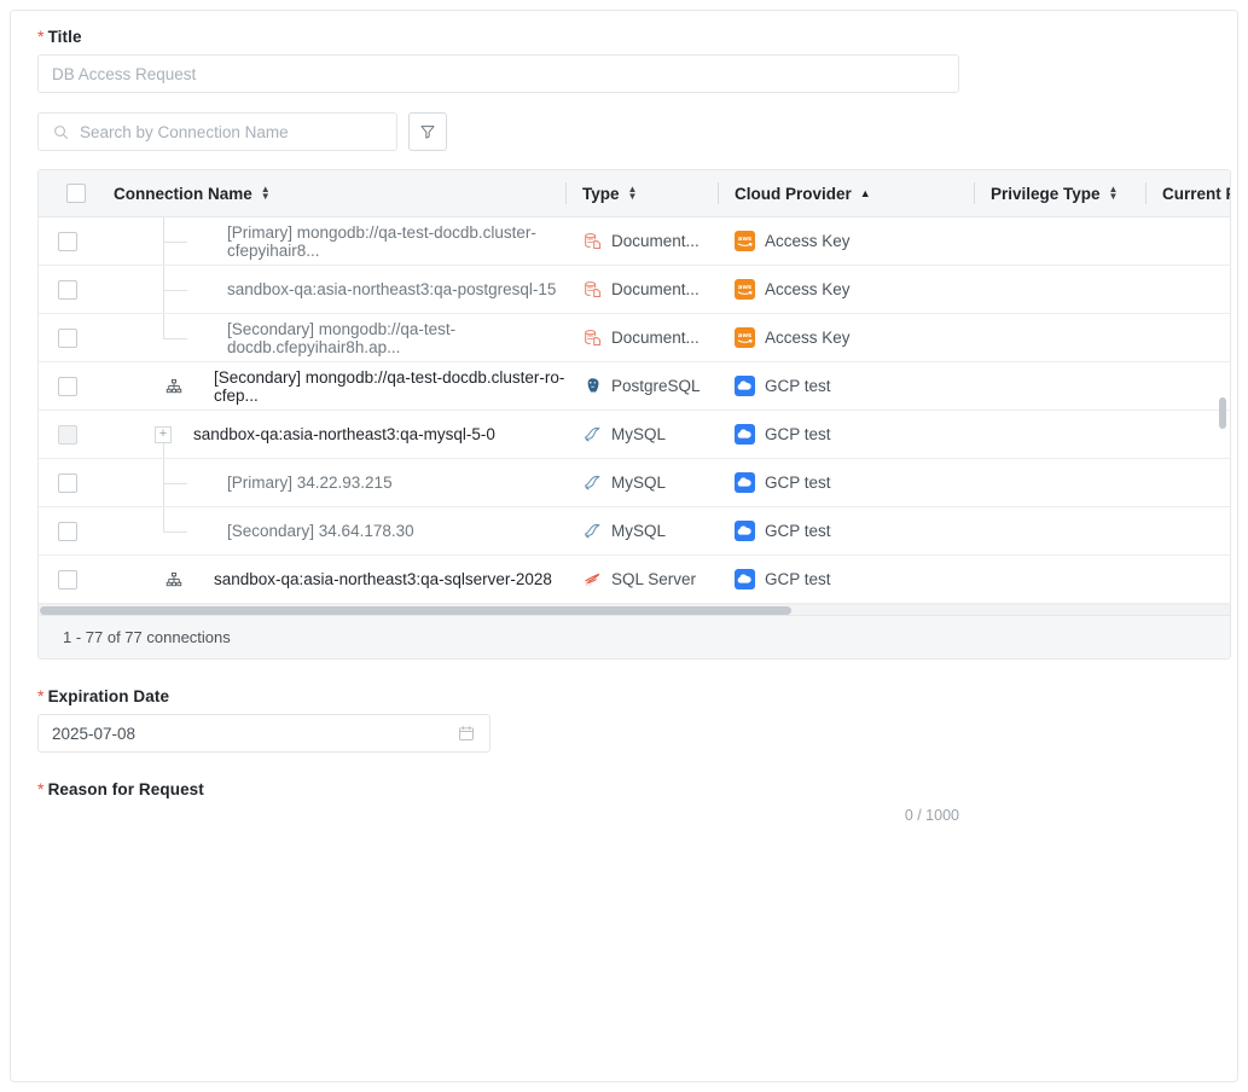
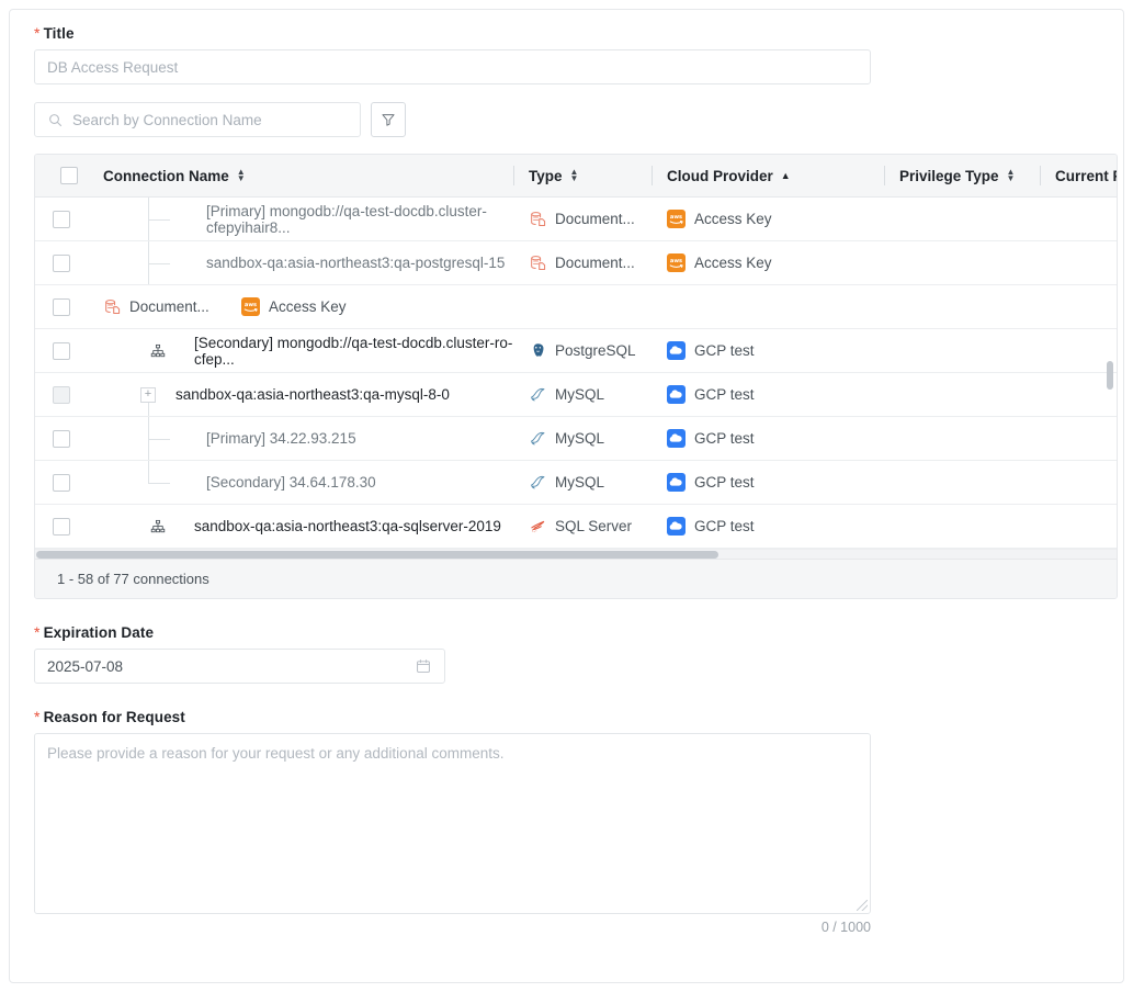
  * Title
  DB Access Request
  Search by Connection Name
  Connection Name
  ▲
  ▼
  Type
  ▲
  ▼
  Cloud Provider
  ▲
  Privilege Type
  ▲
  ▼
  [Primary] mongodb://qa-test-docdb.cluster-cfepyihair8...
  Document...
  Access Key
  sandbox-qa:asia-northeast3:qa-postgresql-15
  Document...
  Access Key
- [Secondary] mongodb://qa-test-docdb.cfepyihair8h.ap...
  Document...
  Access Key
  [Secondary] mongodb://qa-test-docdb.cluster-ro-cfep...
  PostgreSQL
  GCP test
  +
- sandbox-qa:asia-northeast3:qa-mysql-5-0
+ sandbox-qa:asia-northeast3:qa-mysql-8-0
  MySQL
  GCP test
  [Primary] 34.22.93.215
  MySQL
  GCP test
  [Secondary] 34.64.178.30
  MySQL
  GCP test
- sandbox-qa:asia-northeast3:qa-sqlserver-2028
+ sandbox-qa:asia-northeast3:qa-sqlserver-2019
  SQL Server
  GCP test
- 1 - 77 of 77 connections
+ 1 - 58 of 77 connections
  * Expiration Date
  2025-07-08
  * Reason for Request
+ Please provide a reason for your request or any additional comments.
  0 / 1000
